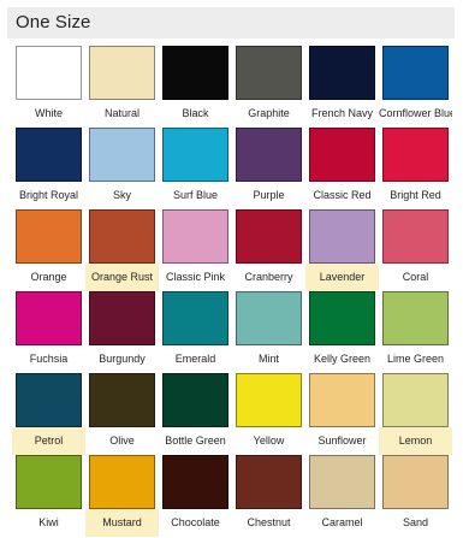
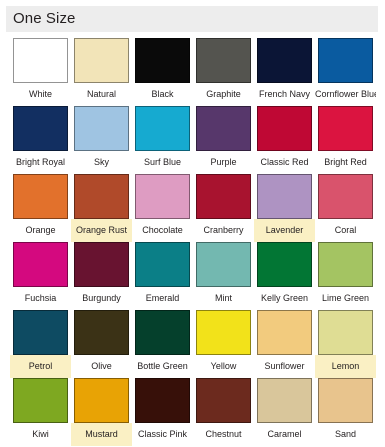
  One Size
  White
  Natural
  Black
  Graphite
  French Navy
  Cornflower Blu
  Bright Royal
  Sky
  Surf Blue
  Purple
  Classic Red
  Bright Red
  Orange
  Orange Rust
- Classic Pink
+ Chocolate
  Cranberry
  Lavender
  Coral
  Fuchsia
  Burgundy
  Emerald
  Mint
  Kelly Green
  Lime Green
  Petrol
  Olive
  Bottle Green
  Yellow
  Sunflower
  Lemon
  Kiwi
  Mustard
- Chocolate
+ Classic Pink
  Chestnut
  Caramel
  Sand
